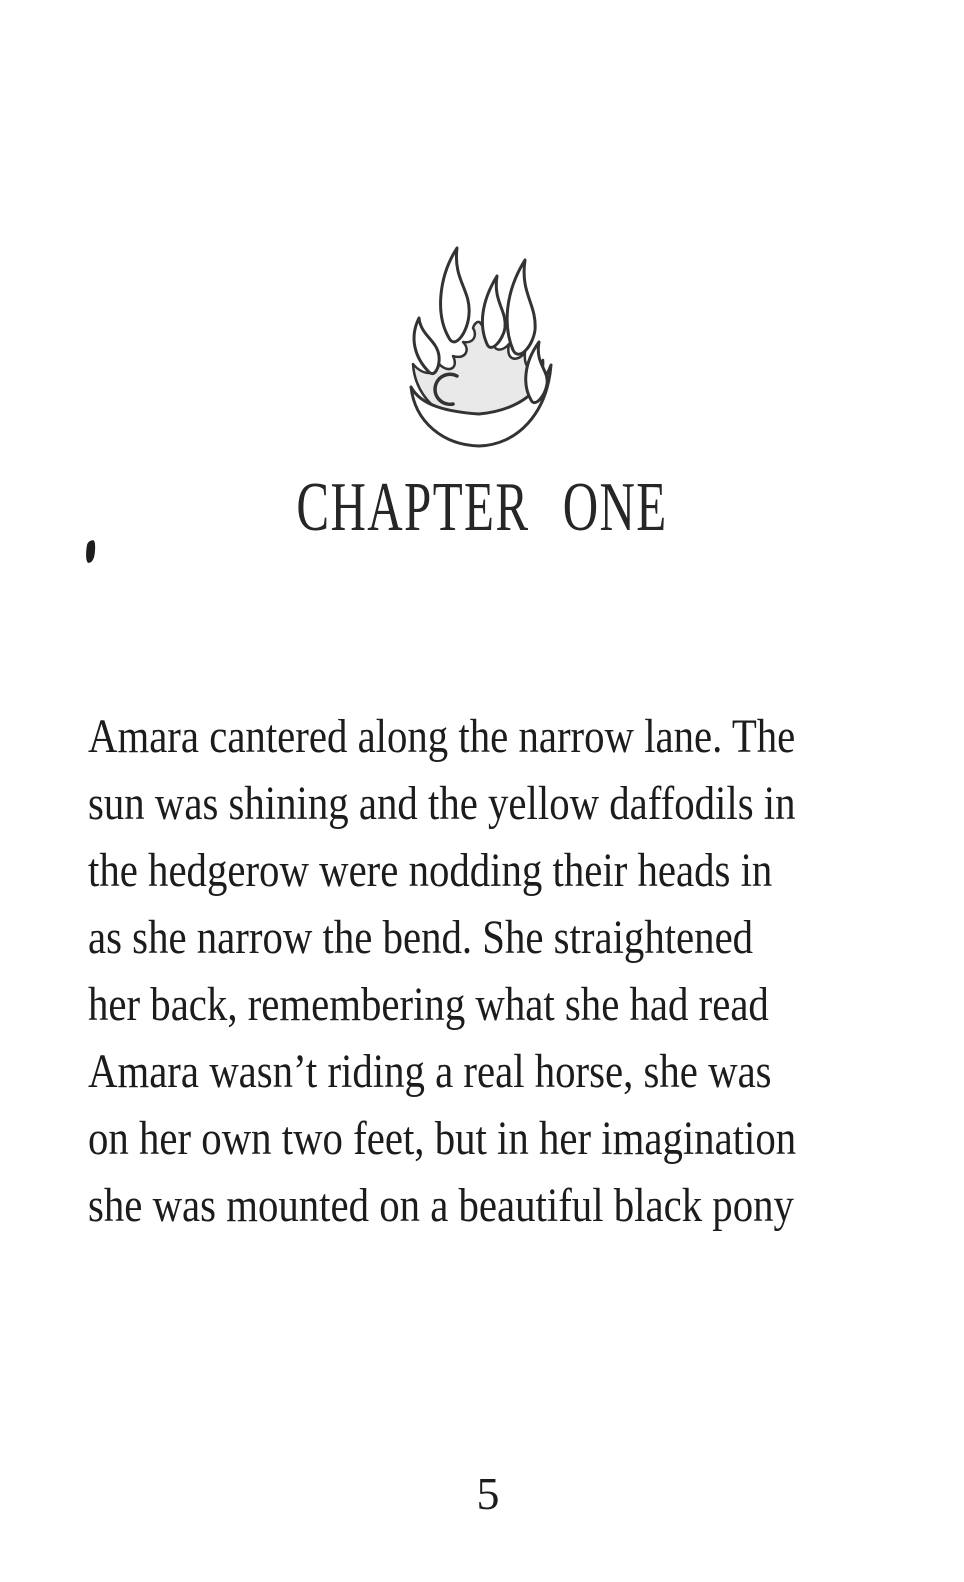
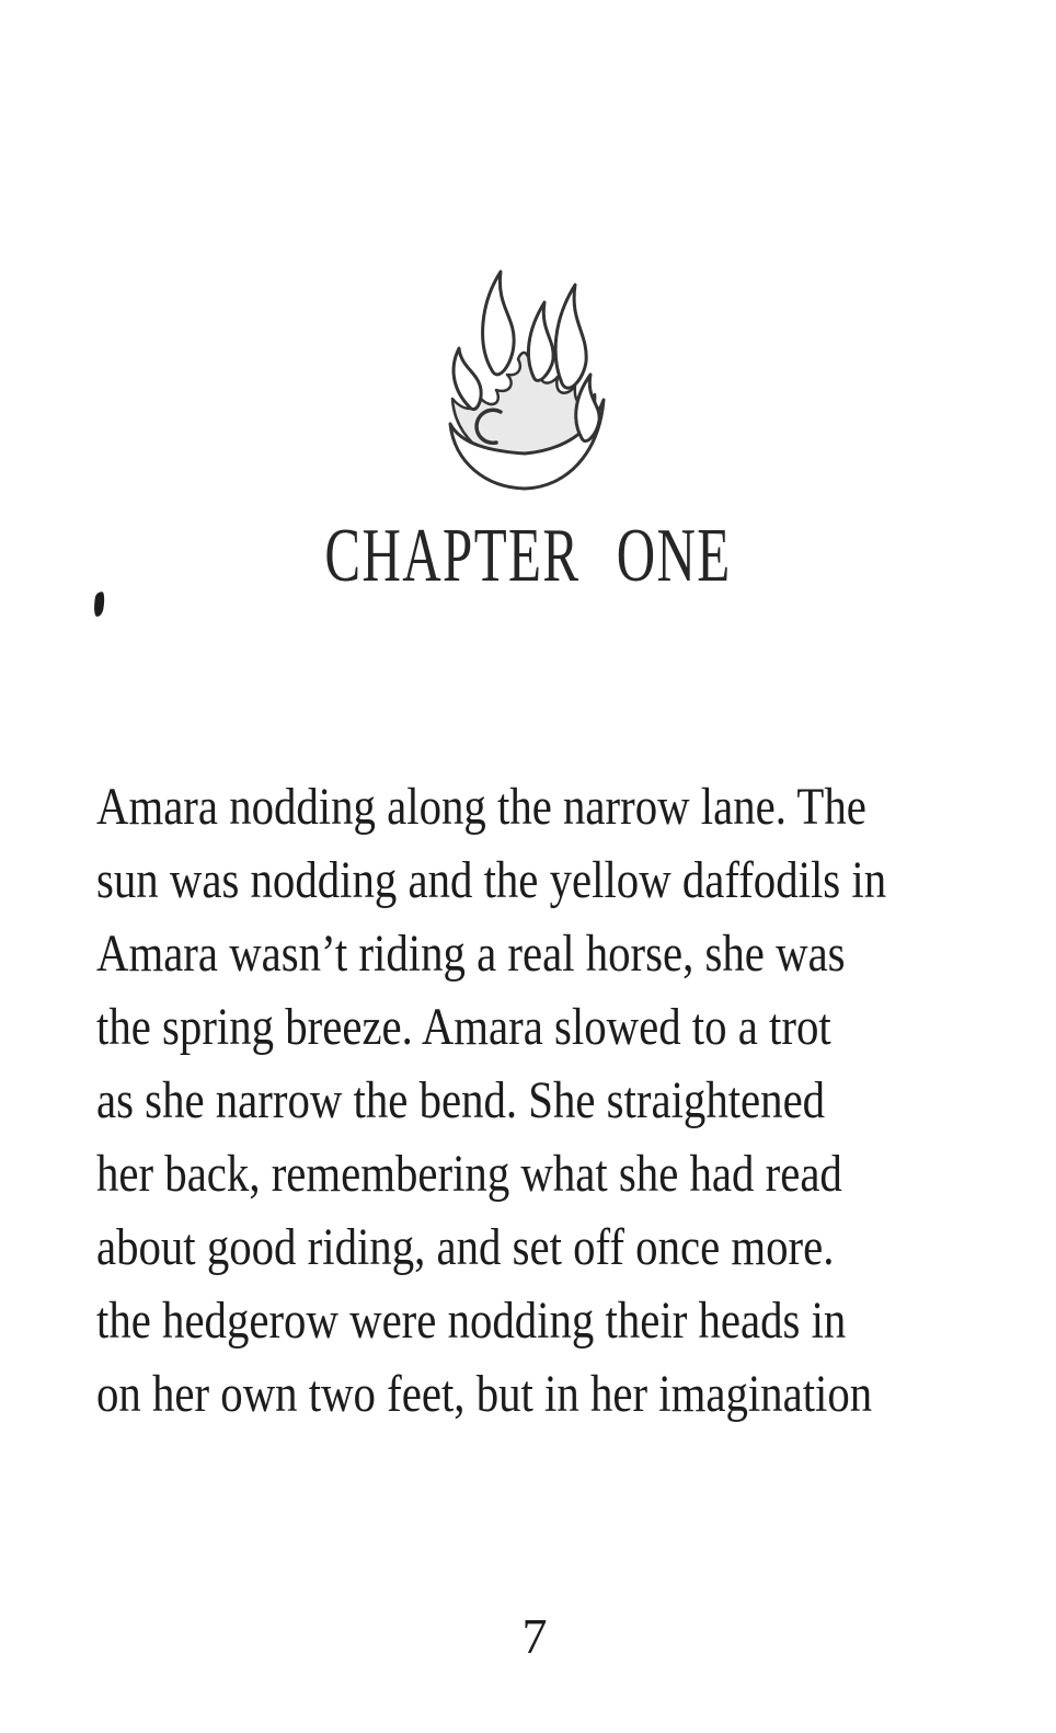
  CHAPTER ONE
- Amara cantered along the narrow lane. The
+ Amara nodding along the narrow lane. The
- sun was shining and the yellow daffodils in
+ sun was nodding and the yellow daffodils in
- the hedgerow were nodding their heads in
+ Amara wasn’t riding a real horse, she was
+ the spring breeze. Amara slowed to a trot
  as she narrow the bend. She straightened
  her back, remembering what she had read
+ about good riding, and set off once more.
- Amara wasn’t riding a real horse, she was
+ the hedgerow were nodding their heads in
  on her own two feet, but in her imagination
- she was mounted on a beautiful black pony
- 5
+ 7
